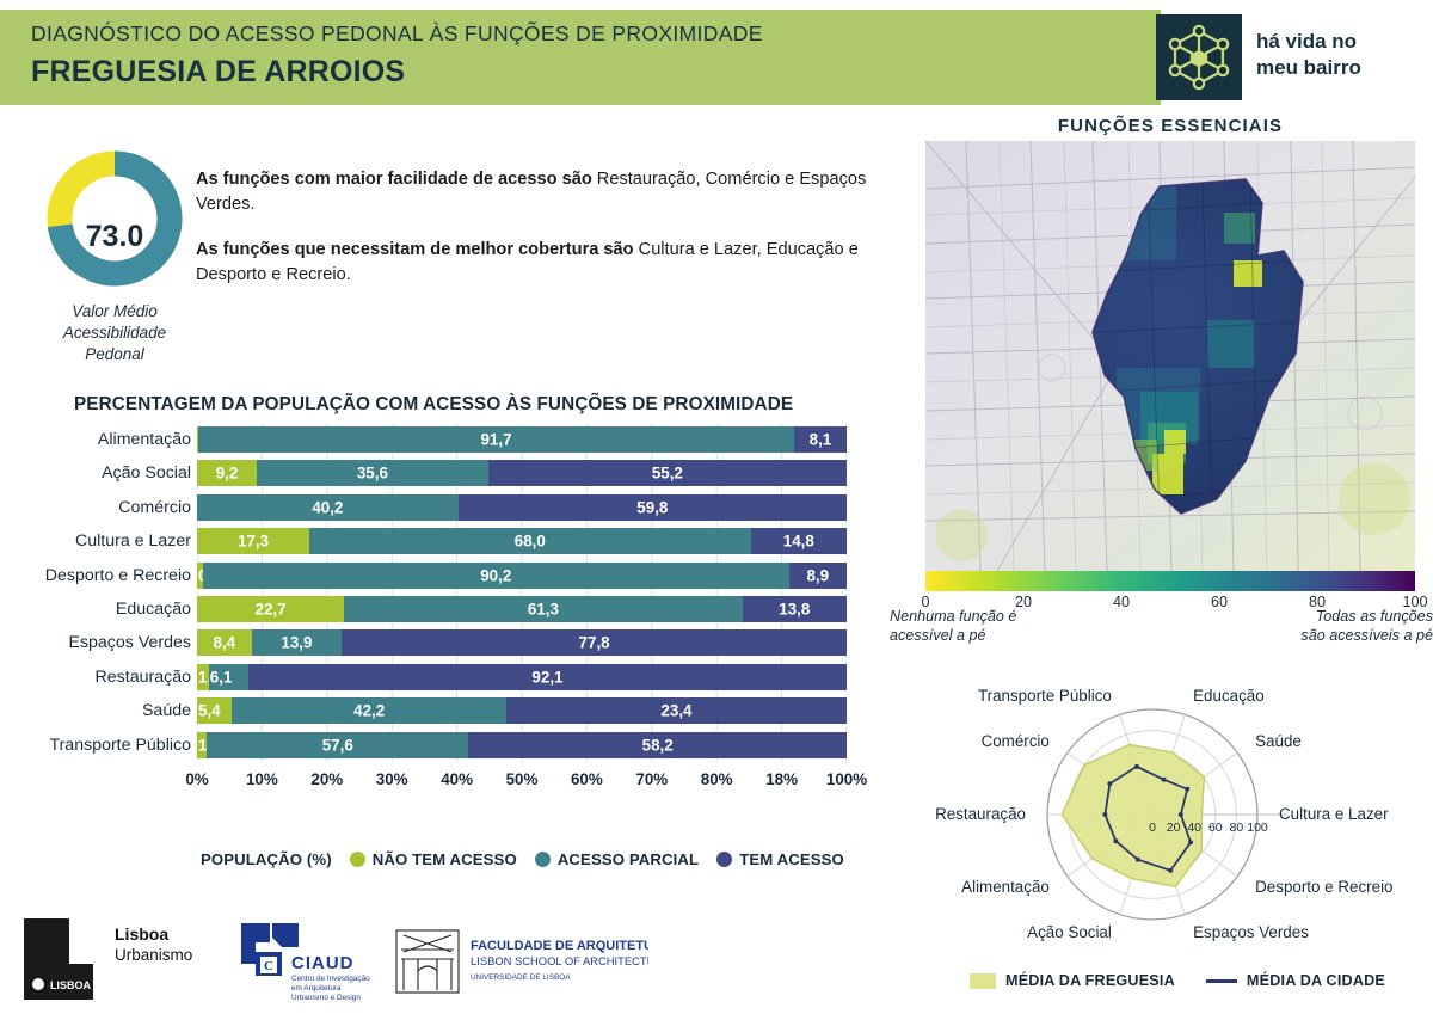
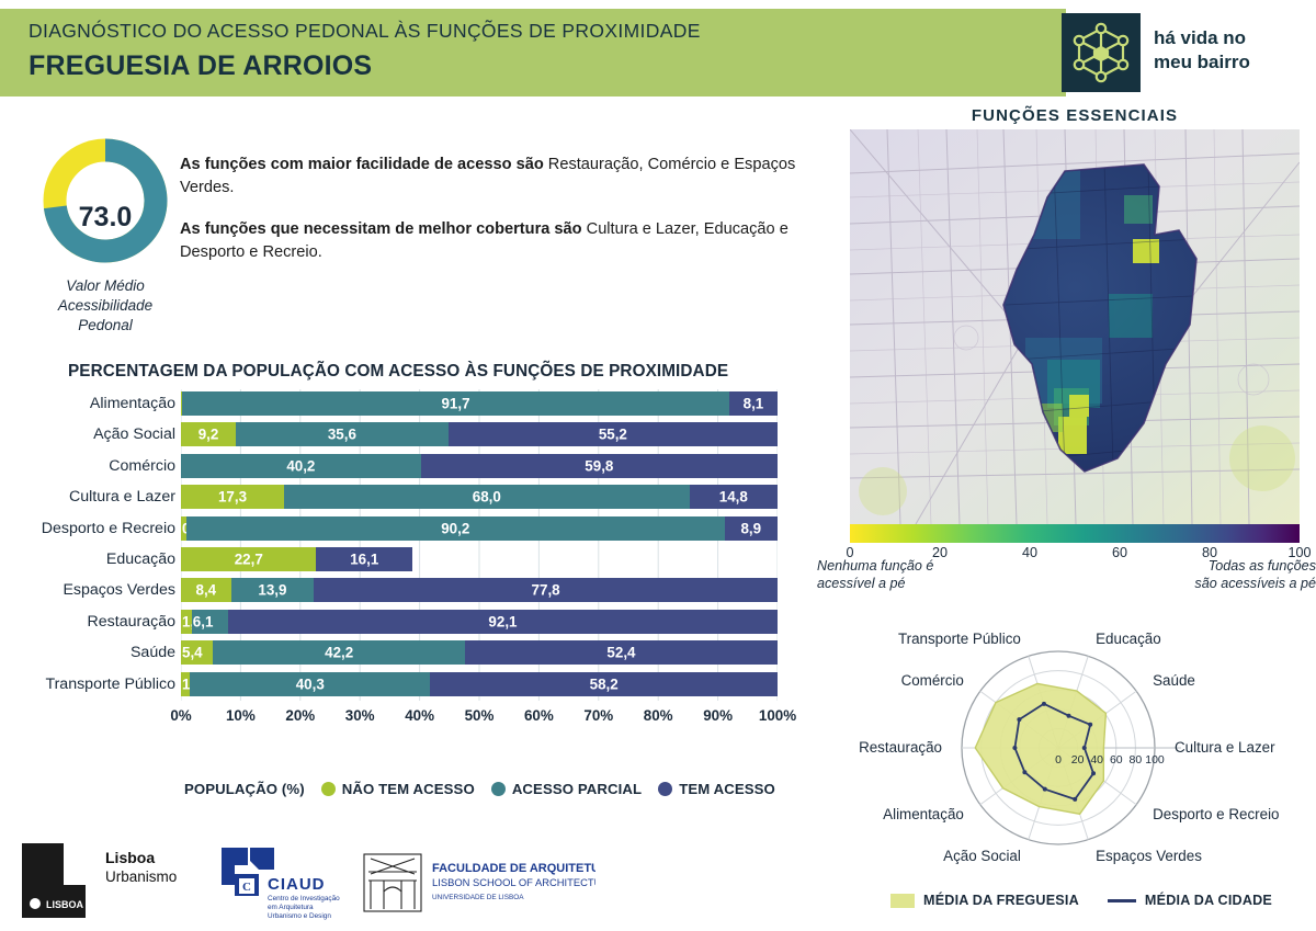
  DIAGNÓSTICO DO ACESSO PEDONAL ÀS FUNÇÕES DE PROXIMIDADE
  FREGUESIA DE ARROIOS
  há vida no
  meu bairro
  73.0
  Valor Médio Acessibilidade Pedonal
  As funções com maior facilidade de acesso são Restauração, Comércio e Espaços Verdes.
  As funções que necessitam de melhor cobertura são Cultura e Lazer, Educação e Desporto e Recreio.
  PERCENTAGEM DA POPULAÇÃO COM ACESSO ÀS FUNÇÕES DE PROXIMIDADE
  Alimentação
  91,7
  8,1
  Ação Social
  9,2
  35,6
  55,2
  Comércio
  40,2
  59,8
  Cultura e Lazer
  17,3
  68,0
  14,8
  Desporto e Recreio
  90,2
  8,9
  Educação
  22,7
- 61,3
- 13,8
+ 16,1
  Espaços Verdes
  8,4
  13,9
  77,8
  Restauração
  6,1
  92,1
  Saúde
  5,4
  42,2
- 23,4
+ 52,4
  Transporte Público
- 57,6
+ 40,3
  58,2
  0%
  10%
  20%
  30%
  40%
  50%
  60%
  70%
  80%
- 18%
+ 90%
  100%
  POPULAÇÃO (%)
  NÃO TEM ACESSO
  ACESSO PARCIAL
  TEM ACESSO
  FUNÇÕES ESSENCIAIS
  0
  20
  40
  60
  80
  100
  Nenhuma função é acessível a pé
  Todas as funções são acessíveis a pé
  0
  20
  40
  60
  80
  100
  Educação
  Saúde
  Cultura e Lazer
  Desporto e Recreio
  Espaços Verdes
  Ação Social
  Alimentação
  Restauração
  Comércio
  Transporte Público
  MÉDIA DA FREGUESIA
  MÉDIA DA CIDADE
  LISBOA
  Lisboa
  Urbanismo
  C
  CIAUD
  FACULDADE DE ARQUITET
  LISBON SCHOOL OF ARCHITECT
